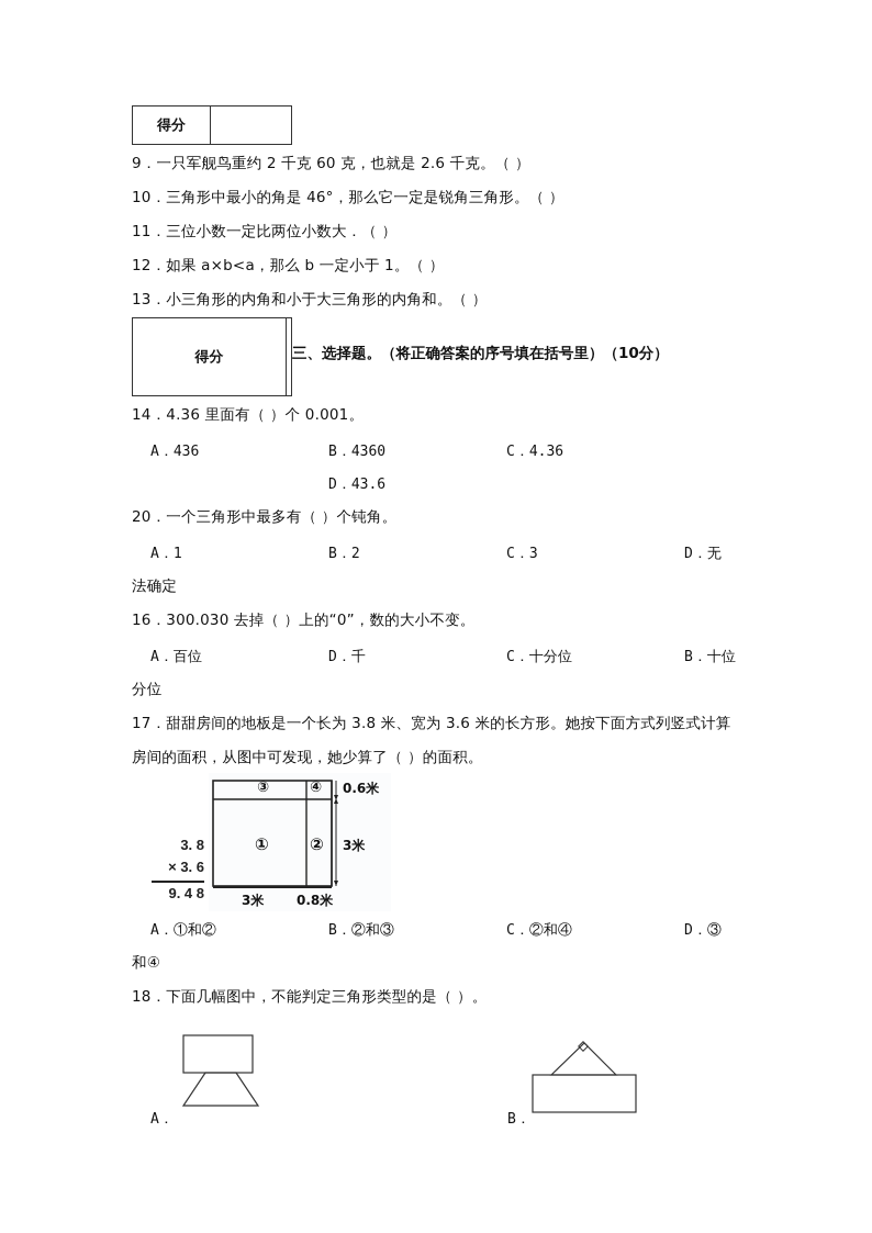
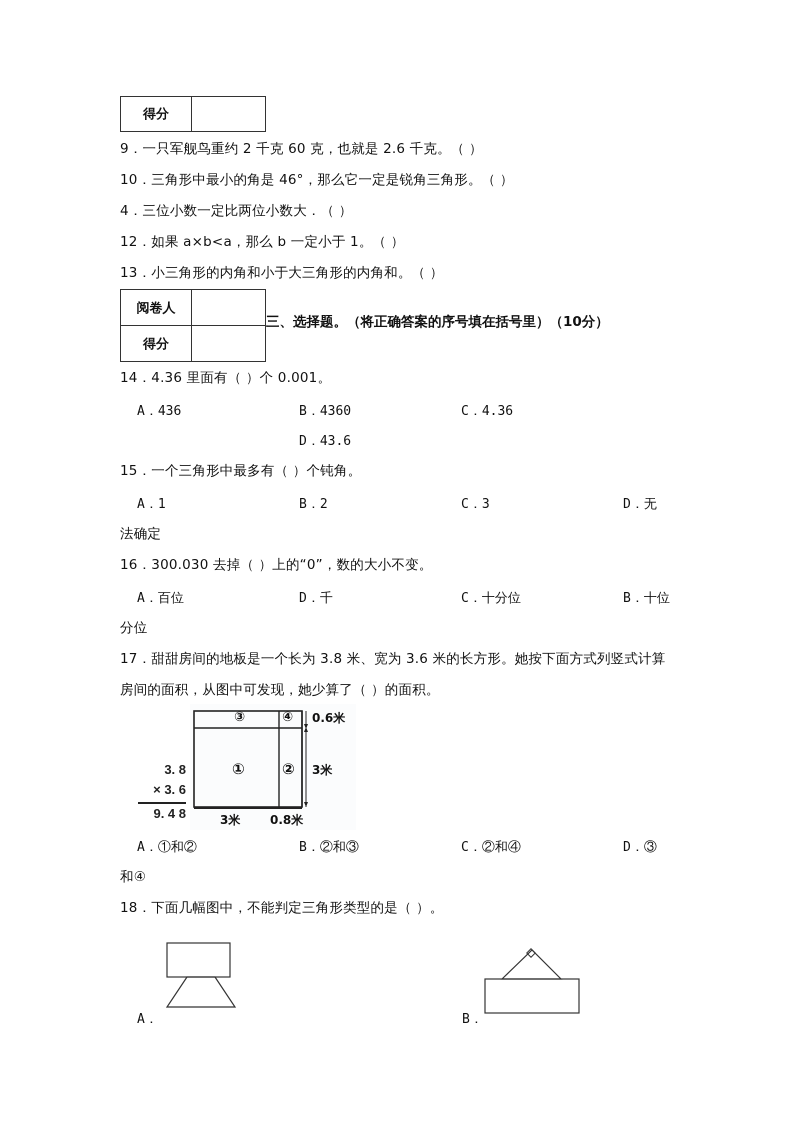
  得分
  9．一只军舰鸟重约 2 千克 60 克，也就是 2.6 千克。（ ）
  10．三角形中最小的角是 46°，那么它一定是锐角三角形。（ ）
- 11．三位小数一定比两位小数大．（ ）
+ 4．三位小数一定比两位小数大．（ ）
  12．如果 a×b<a，那么 b 一定小于 1。（ ）
  13．小三角形的内角和小于大三角形的内角和。（ ）
+ 阅卷人
  得分
  三、选择题。（将正确答案的序号填在括号里）（10分）
  14．4.36 里面有（ ）个 0.001。
  A．436
  B．4360
  C．4.36
  D．43.6
- 20．一个三角形中最多有（ ）个钝角。
+ 15．一个三角形中最多有（ ）个钝角。
  A．1
  B．2
  C．3
  D．无
  法确定
  16．300.030 去掉（ ）上的“0”，数的大小不变。
  A．百位
  D．千
  C．十分位
  B．十位
  分位
  17．甜甜房间的地板是一个长为 3.8 米、宽为 3.6 米的长方形。她按下面方式列竖式计算
  房间的面积，从图中可发现，她少算了（ ）的面积。
  3. 8
  × 3. 6
  9. 4 8
  ③
  ④
  ①
  ②
  0.6米
  3米
  3米
  0.8米
  A．①和②
  B．②和③
  C．②和④
  D．③
  和④
  18．下面几幅图中，不能判定三角形类型的是（ ）。
  A．
  B．
